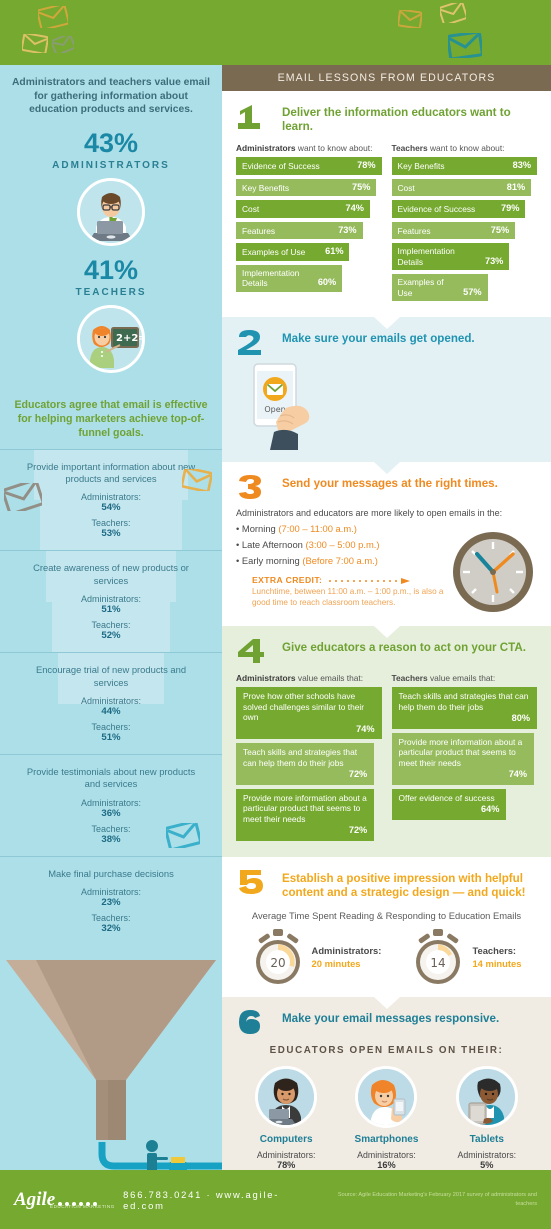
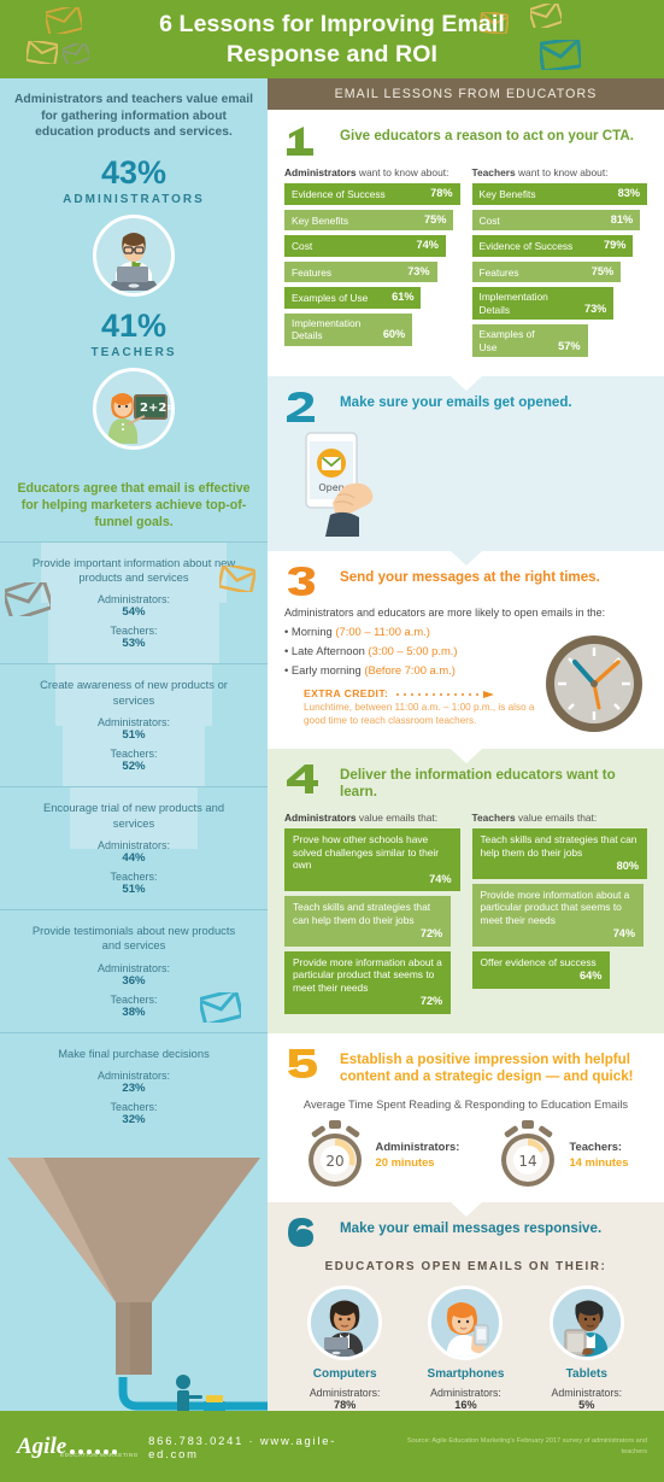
+ 6 Lessons for Improving Email Response and ROI
  Administrators and teachers value email for gathering information about education products and services.
  43%
  ADMINISTRATORS
  41%
  TEACHERS
  2+2
  Educators agree that email is effective for helping marketers achieve top-of-funnel goals.
  Provide important information about new products and services
  Administrators:
  54%
  Teachers:
  53%
  Create awareness of new products or services
  Administrators:
  51%
  Teachers:
  52%
  Encourage trial of new products and services
  Administrators:
  44%
  Teachers:
  51%
  Provide testimonials about new products and services
  Administrators:
  36%
  Teachers:
  38%
  Make final purchase decisions
  Administrators:
  23%
  Teachers:
  32%
  EMAIL LESSONS FROM EDUCATORS
- Deliver the information educators want to learn.
+ Give educators a reason to act on your CTA.
  Administrators want to know about:
  Evidence of Success
  78%
  Key Benefits
  75%
  Cost
  74%
  Features
  73%
  Examples of Use
  61%
  Implementation Details
  60%
  Teachers want to know about:
  Key Benefits
  83%
  Cost
  81%
  Evidence of Success
  79%
  Features
  75%
  Implementation Details
  73%
  Examples of Use
  57%
  Make sure your emails get opened.
  Open
  Send your messages at the right times.
  Administrators and educators are more likely to open emails in the:
  • Morning (7:00 – 11:00 a.m.)
  • Late Afternoon (3:00 – 5:00 p.m.)
  • Early morning (Before 7:00 a.m.)
  EXTRA CREDIT:
  Lunchtime, between 11:00 a.m. – 1:00 p.m., is also a good time to reach classroom teachers.
- Give educators a reason to act on your CTA.
+ Deliver the information educators want to learn.
  Administrators value emails that:
  Prove how other schools have solved challenges similar to their own
  74%
  Teach skills and strategies that can help them do their jobs
  72%
  Provide more information about a particular product that seems to meet their needs
  72%
  Teachers value emails that:
  Teach skills and strategies that can help them do their jobs
  80%
  Provide more information about a particular product that seems to meet their needs
  74%
  Offer evidence of success
  64%
  Establish a positive impression with helpful content and a strategic design — and quick!
  Average Time Spent Reading & Responding to Education Emails
  20
  Administrators:
  20 minutes
  14
  Teachers:
  14 minutes
  Make your email messages responsive.
  EDUCATORS OPEN EMAILS ON THEIR:
  Computers
  Administrators:
  78%
  Smartphones
  Administrators:
  16%
  Tablets
  Administrators:
  5%
  Agile
  866.783.0241 · www.agile-ed.com
